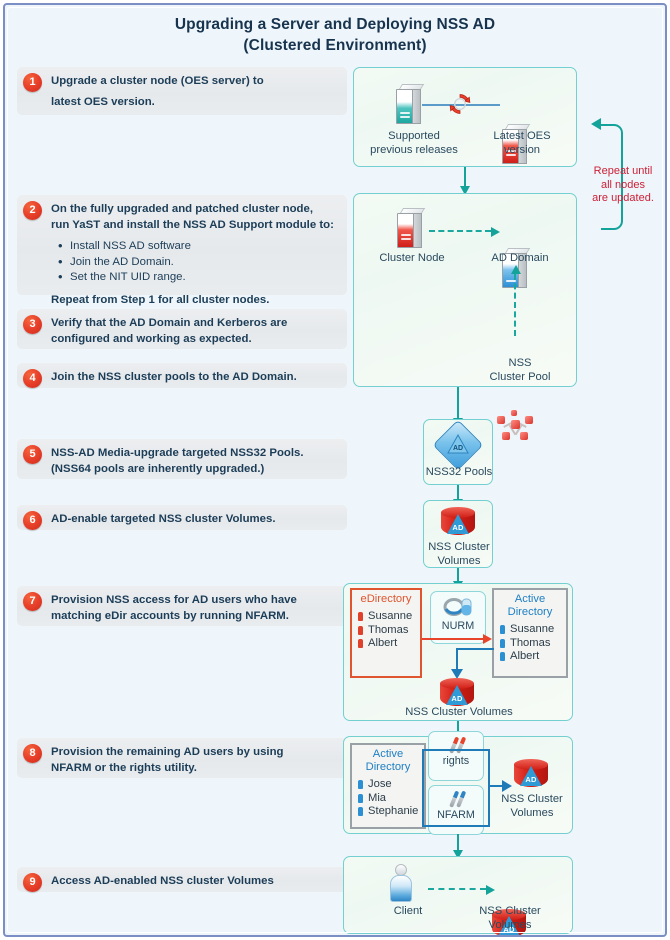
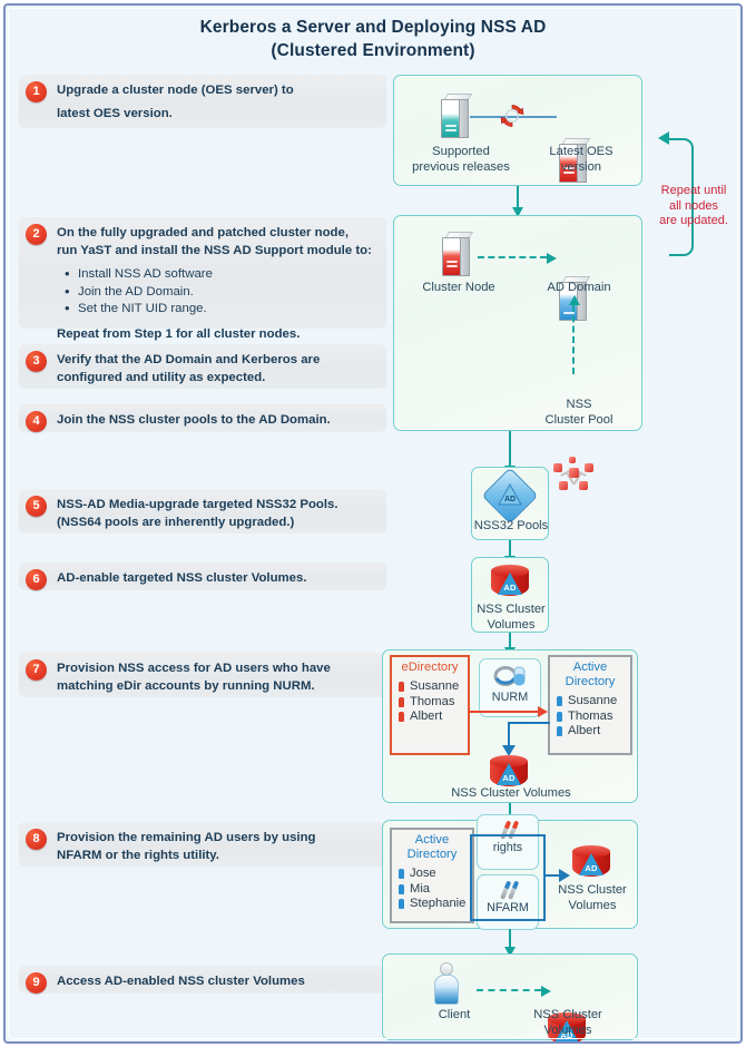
- Upgrading a Server and Deploying NSS AD
+ Kerberos a Server and Deploying NSS AD
  (Clustered Environment)
  1
  Upgrade a cluster node (OES server) to
  latest OES version.
  2
  On the fully upgraded and patched cluster node,
  run YaST and install the NSS AD Support module to:
  Install NSS AD software
  Join the AD Domain.
  Set the NIT UID range.
  Repeat from Step 1 for all cluster nodes.
  3
  Verify that the AD Domain and Kerberos are
- configured and working as expected.
+ configured and utility as expected.
  4
  Join the NSS cluster pools to the AD Domain.
  5
  NSS-AD Media-upgrade targeted NSS32 Pools.
  (NSS64 pools are inherently upgraded.)
  6
  AD-enable targeted NSS cluster Volumes.
  7
  Provision NSS access for AD users who have
- matching eDir accounts by running NFARM.
+ matching eDir accounts by running NURM.
  8
  Provision the remaining AD users by using
  NFARM or the rights utility.
  9
  Access AD-enabled NSS cluster Volumes
  Supported
  previous releases
  Latest OES
  version
  Repeat until
  all nodes
  are updated.
  Cluster Node
  AD Domain
  NSS
  Cluster Pool
  NSS32 Pools
  AD
  NSS Cluster
  Volumes
  eDirectory
  Susanne
  Thomas
  Albert
  NURM
  Active
  Directory
  Susanne
  Thomas
  Albert
  AD
  NSS Cluster Volumes
  rights
  NFARM
  Active
  Directory
  Jose
  Mia
  Stephanie
  AD
  NSS Cluster
  Volumes
  AD
  Client
  NSS Cluster
  Volumes
